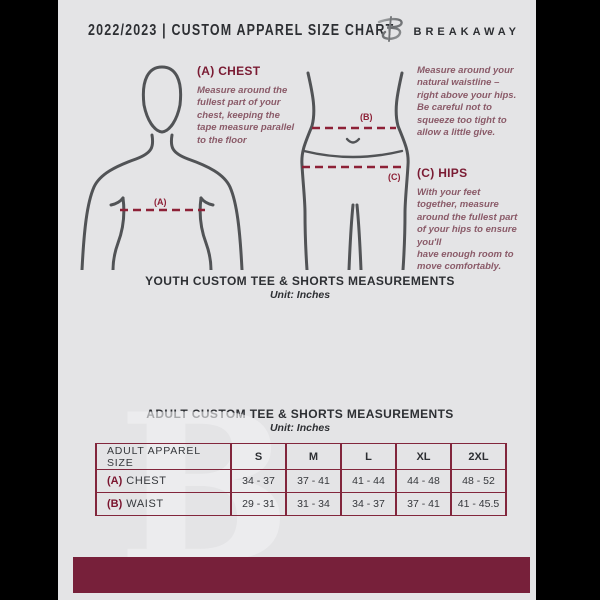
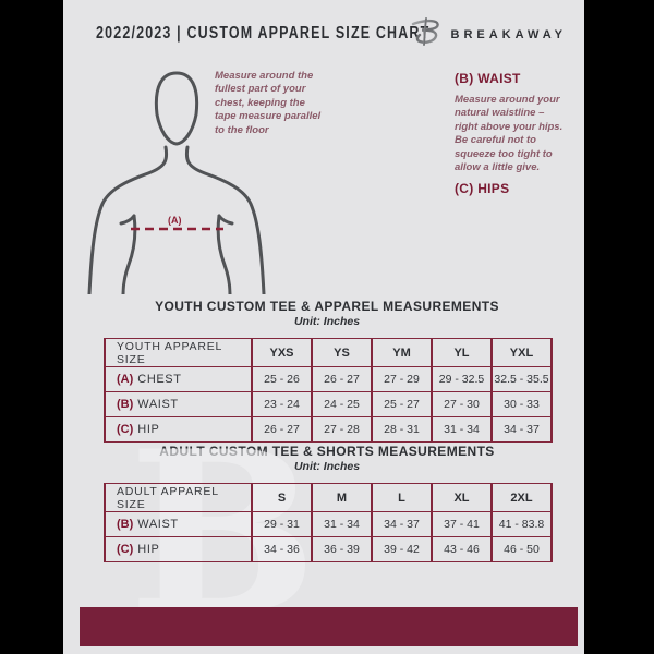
  2022/2023 | CUSTOM APPAREL SIZE CHAR
  BREAKAWAY
  (A)
- (B)
- (C)
- (A) CHEST
  Measure around the
  fullest part of your
  chest, keeping the
  tape measure parallel
  to the floor
+ (B) WAIST
  Measure around your
  natural waistline –
  right above your hips.
  Be careful not to
  squeeze too tight to
  allow a little give.
  (C) HIPS
- With your feet
- together, measure
- around the fullest part
- of your hips to ensure
- you'll
- have enough room to
- move comfortably.
  B
- YOUTH CUSTOM TEE & SHORTS MEASUREMENTS
+ YOUTH CUSTOM TEE & APPAREL MEASUREMENTS
  Unit: Inches
+ YOUTH APPAREL SIZE	YXS	YS	YM	YL	YXL
+ (A) CHEST	25 - 26	26 - 27	27 - 29	29 - 32.5	32.5 - 35.5
+ (B) WAIST	23 - 24	24 - 25	25 - 27	27 - 30	30 - 33
+ (C) HIP	26 - 27	27 - 28	28 - 31	31 - 34	34 - 37
  ADULT CUSTOM TEE & SHORTS MEASUREMENTS
  Unit: Inches
  ADULT APPAREL SIZE	S	M	L	XL	2XL
- (A) CHEST	34 - 37	37 - 41	41 - 44	44 - 48	48 - 52
- (B) WAIST	29 - 31	31 - 34	34 - 37	37 - 41	41 - 45.5
+ (B) WAIST	29 - 31	31 - 34	34 - 37	37 - 41	41 - 83.8
+ (C) HIP	34 - 36	36 - 39	39 - 42	43 - 46	46 - 50
